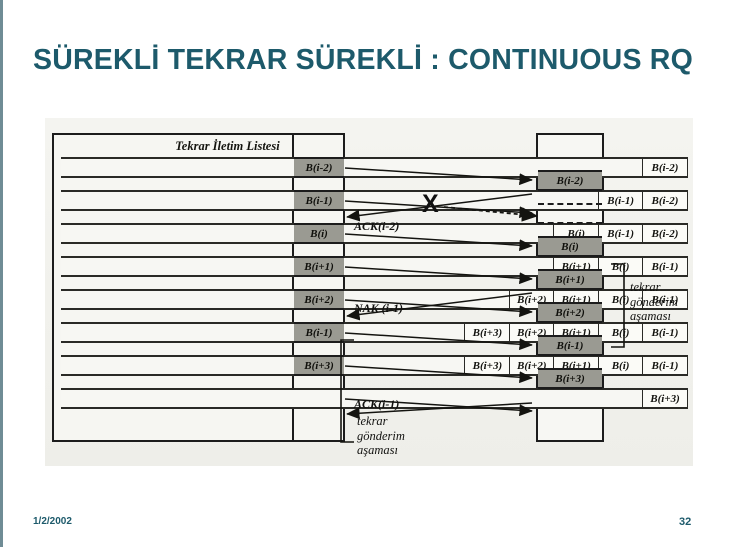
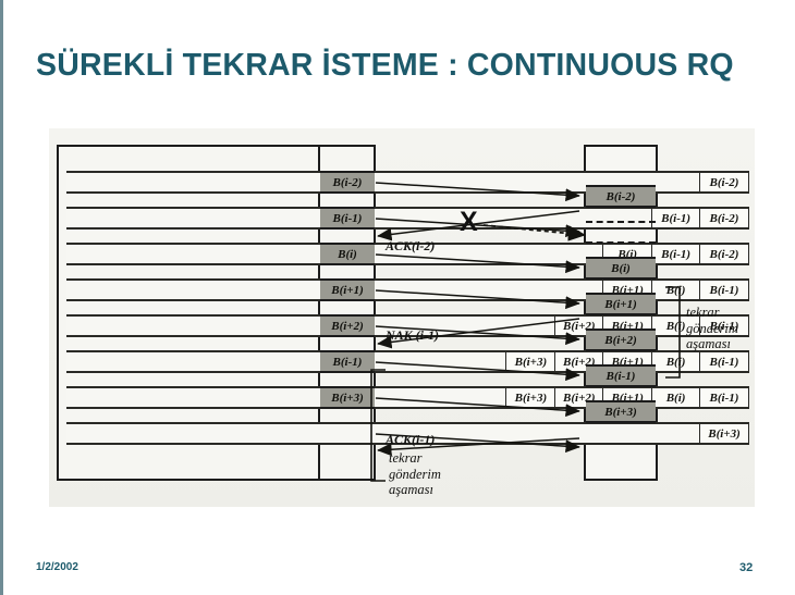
- SÜREKLİ TEKRAR SÜREKLİ : CONTINUOUS RQ
+ SÜREKLİ TEKRAR İSTEME : CONTINUOUS RQ
- Tekrar İletim Listesi
  B(i-2)
  B(i-1)
  B(i-2)
  B(i)
  B(i-1)
  B(i-2)
  B(i+1)
  B()
  B(i-1)
  B(i+2)
  B(i+1)
  B()
  B(i-1)
  B(i+3)
  B(i+2)
  B(i+1)
  B()
  B(i-1)
  B(i+3)
  B(i+2)
  B(i+1)
  B(i)
  B(i-1)
  B(i+3)
  B(i-2)
  B(i-1)
  B(i)
  B(i+1)
  B(i+2)
  B(i-1)
  B(i+3)
  B(i-2)
  B(i)
  B(i+1)
  B(i+2)
  B(i-1)
  B(i+3)
  X
  ACK(i-2)
  NAK (i-1)
  ACK(i-1)
  tekrar
  gönderim
  aşaması
  tekrar
  gönderim
  aşaması
  1/2/2002
  32
